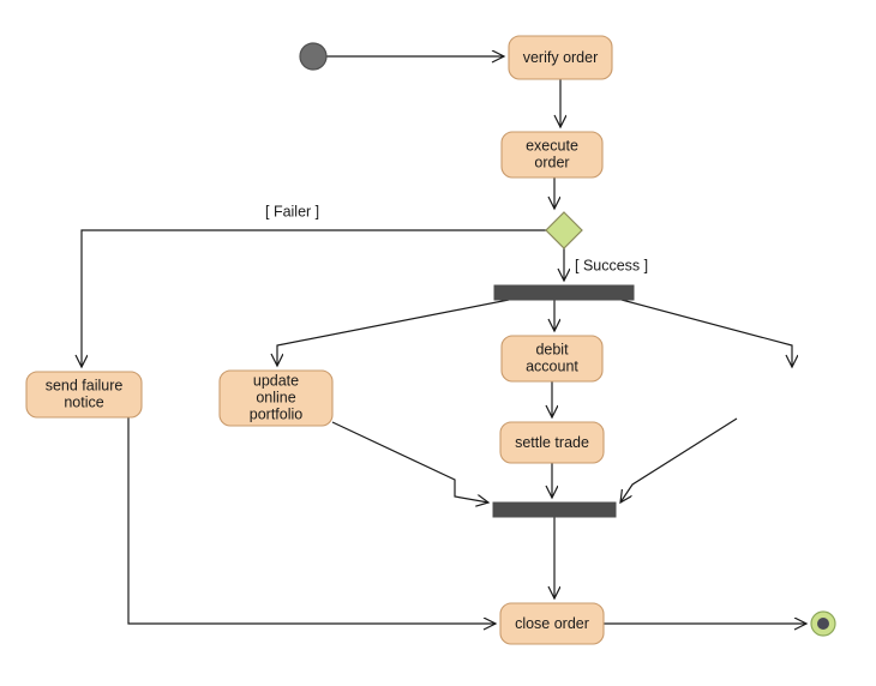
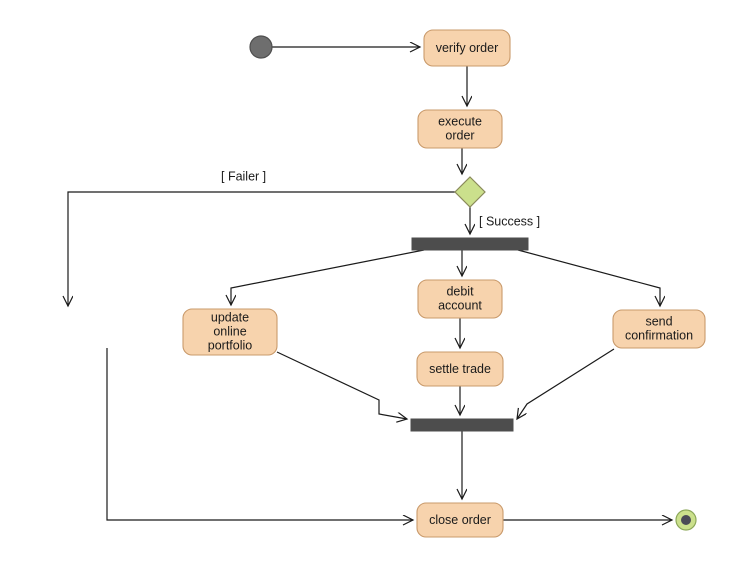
  [ Failer ]
  [ Success ]
  verify order
  execute
  order
- send failure
- notice
  update
  online
  portfolio
  debit
  account
+ send
+ confirmation
  settle trade
  close order
